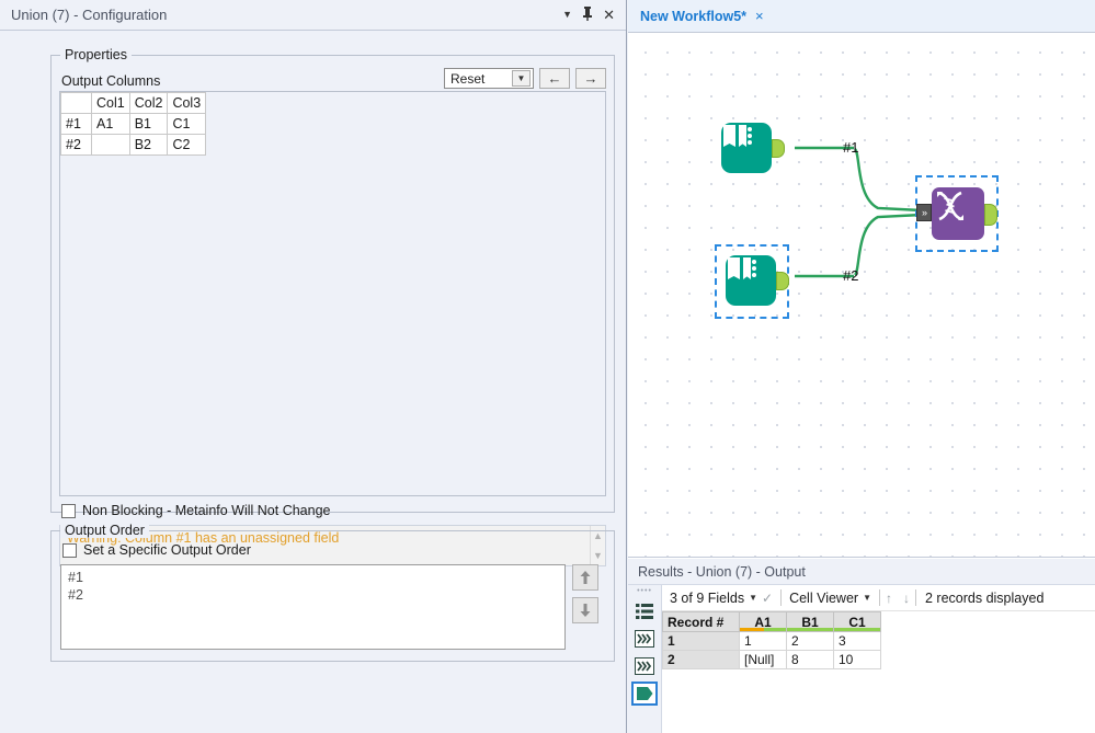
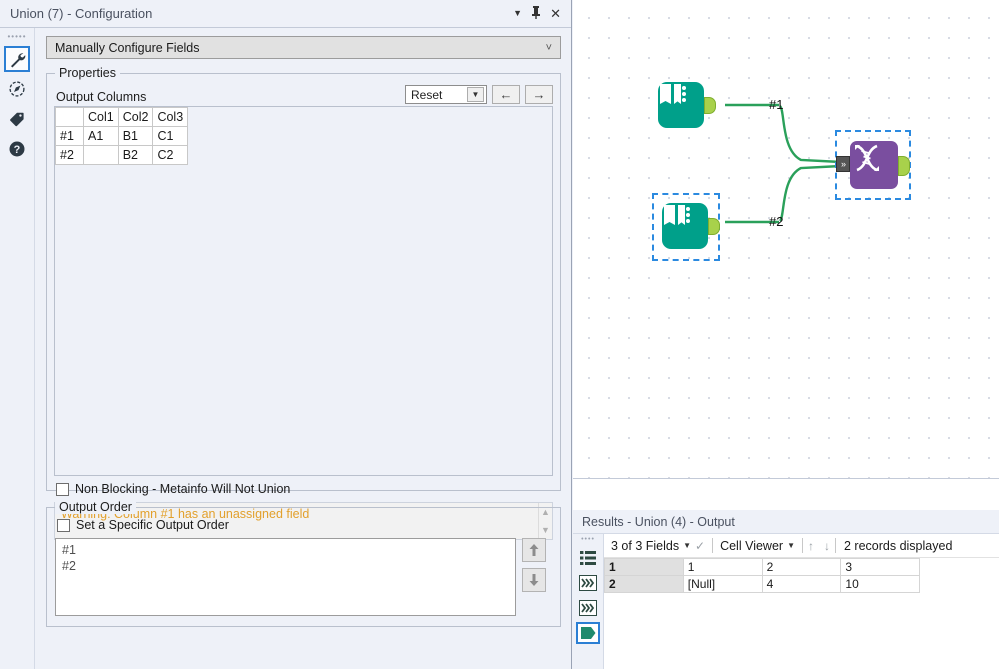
  Union (7) - Configuration
  ▼
  ✕
+ •••••
+ ?
+ Manually Configure Fields
+ ˅
  Properties
  Output Columns
  Reset
  ▼
  ←
  →
  	Col1	Col2	Col3
  #1	A1	B1	C1
  #2		B2	C2
- Non Blocking - Metainfo Will Not Change
+ Non Blocking - Metainfo Will Not Union
  Warning: Column #1 has an unassigned field
  ▲
  ▼
  Output Order
  Set a Specific Output Order
  #1
  #2
- New Workflow5*
- ×
  #1
  #2
  »
- Results - Union (7) - Output
+ Results - Union (4) - Output
- 3 of 9 Fields
+ 3 of 3 Fields
  ▼
  ✓
  Cell Viewer
  ▼
  ↑
  ↓
  2 records displayed
- Record #	A1	B1	C1
  1	1	2	3
- 2	[Null]	8	10
+ 2	[Null]	4	10
